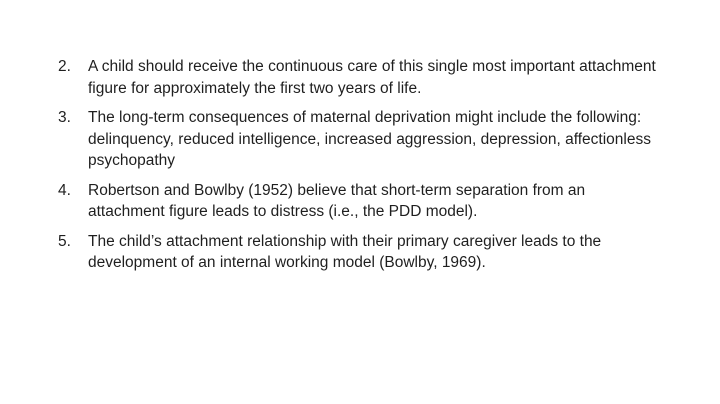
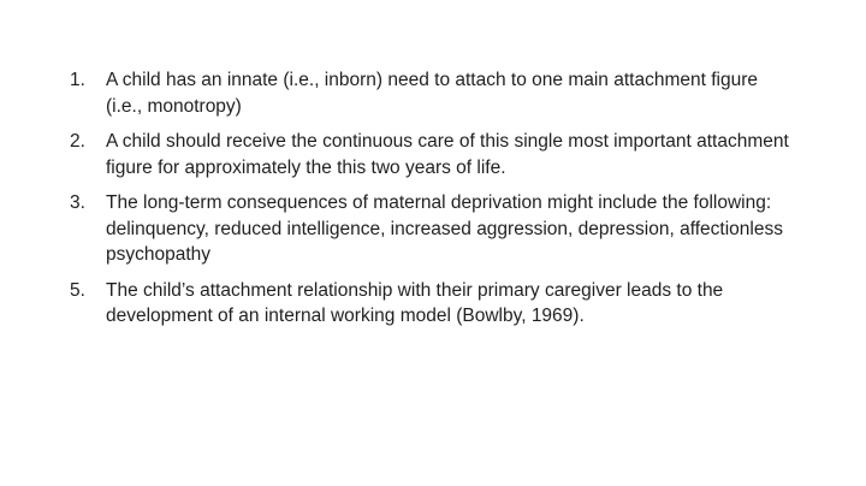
+ 1.
+ A child has an innate (i.e., inborn) need to attach to one main attachment figure (i.e., monotropy)
  2.
- A child should receive the continuous care of this single most important attachment figure for approximately the first two years of life.
+ A child should receive the continuous care of this single most important attachment figure for approximately the this two years of life.
  3.
  The long-term consequences of maternal deprivation might include the following: delinquency, reduced intelligence, increased aggression, depression, affectionless psychopathy
- 4.
- Robertson and Bowlby (1952) believe that short-term separation from an attachment figure leads to distress (i.e., the PDD model).
  5.
  The child’s attachment relationship with their primary caregiver leads to the development of an internal working model (Bowlby, 1969).
